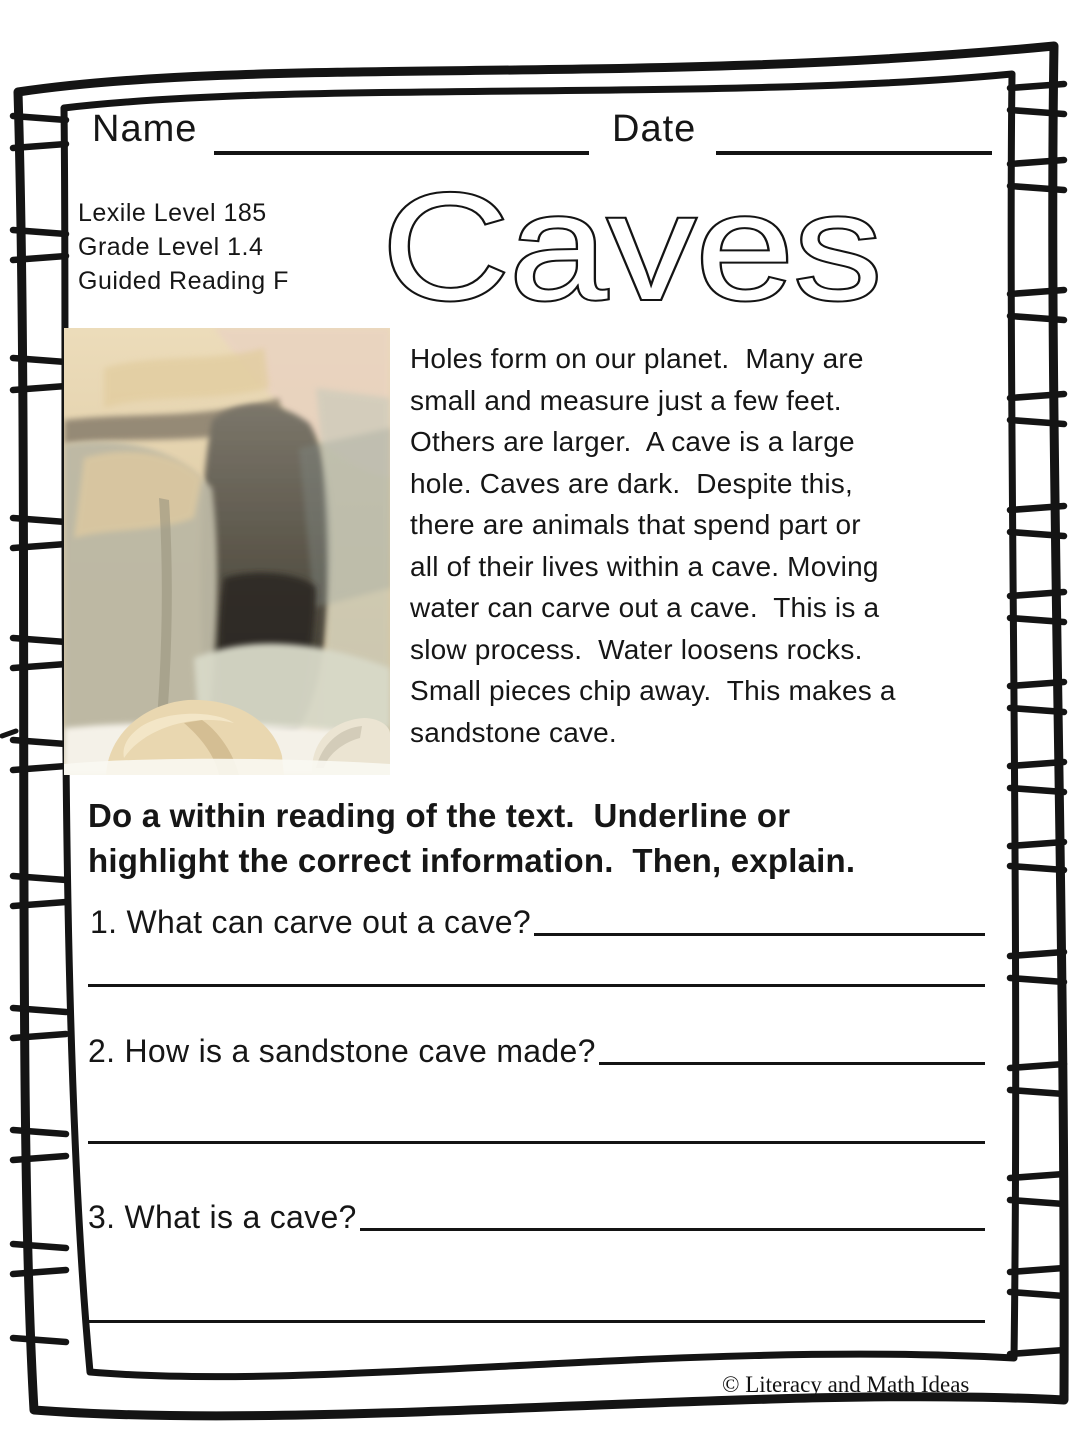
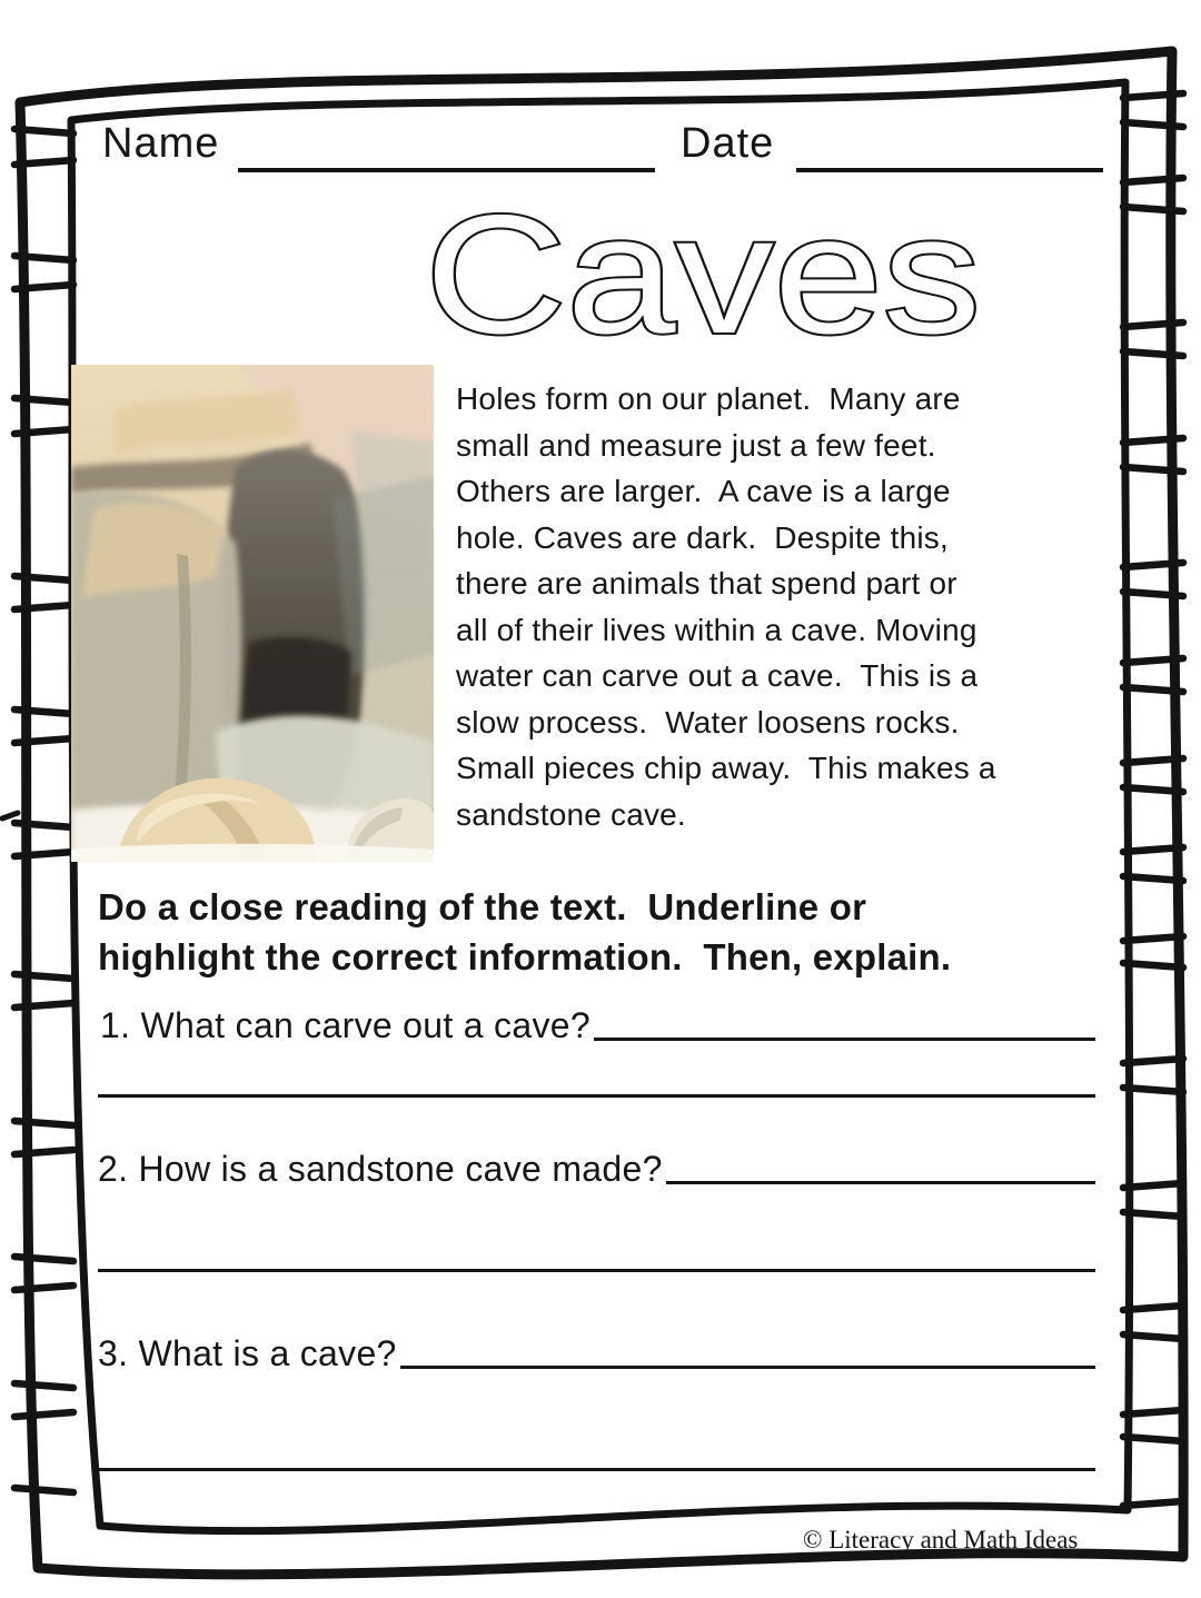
  Name
  Date
- Lexile Level 185
- Grade Level 1.4
- Guided Reading F
  Caves
  Holes form on our planet. Many are
  small and measure just a few feet.
  Others are larger. A cave is a large
  hole. Caves are dark. Despite this,
  there are animals that spend part or
  all of their lives within a cave. Moving
  water can carve out a cave. This is a
  slow process. Water loosens rocks.
  Small pieces chip away. This makes a
  sandstone cave.
- Do a within reading of the text. Underline or
+ Do a close reading of the text. Underline or
  highlight the correct information. Then, explain.
  1. What can carve out a cave?
  2. How is a sandstone cave made?
  3. What is a cave?
  © Literacy and Math Ideas
